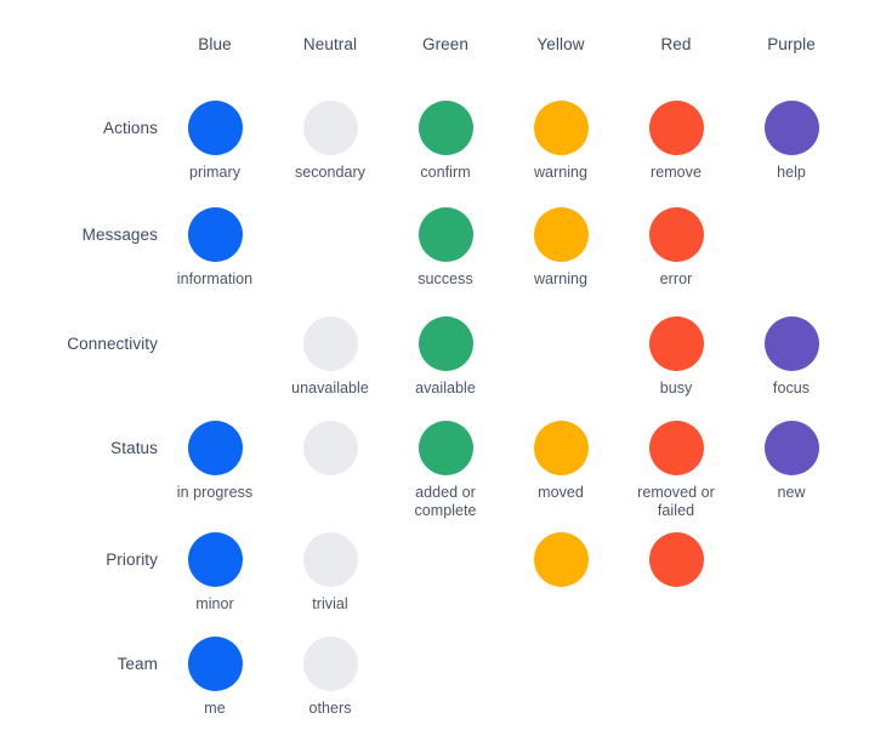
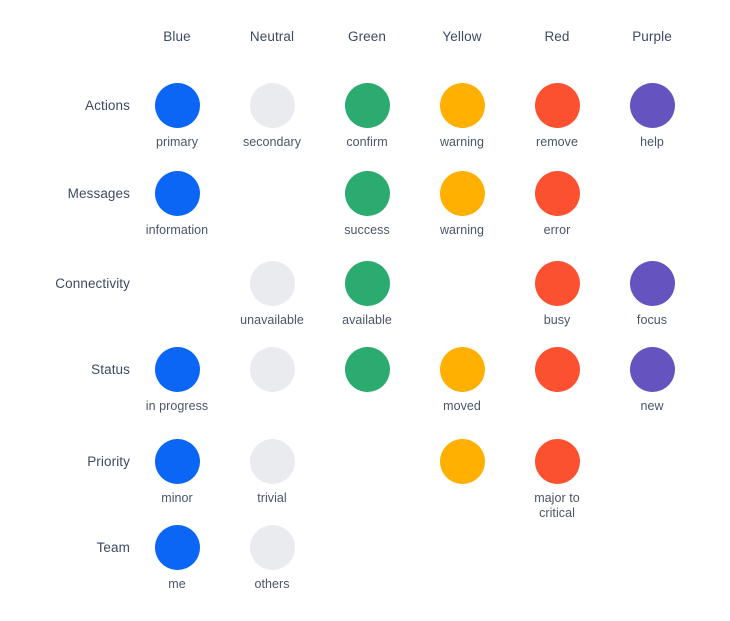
  Blue
  Neutral
  Green
  Yellow
  Red
  Purple
  Actions
  primary
  secondary
  confirm
  warning
  remove
  help
  Messages
  information
  success
  warning
  error
  Connectivity
  unavailable
  available
  busy
  focus
  Status
  in progress
- added or
- complete
  moved
- removed or
- failed
  new
  Priority
  minor
  trivial
+ major to
+ critical
  Team
  me
  others
